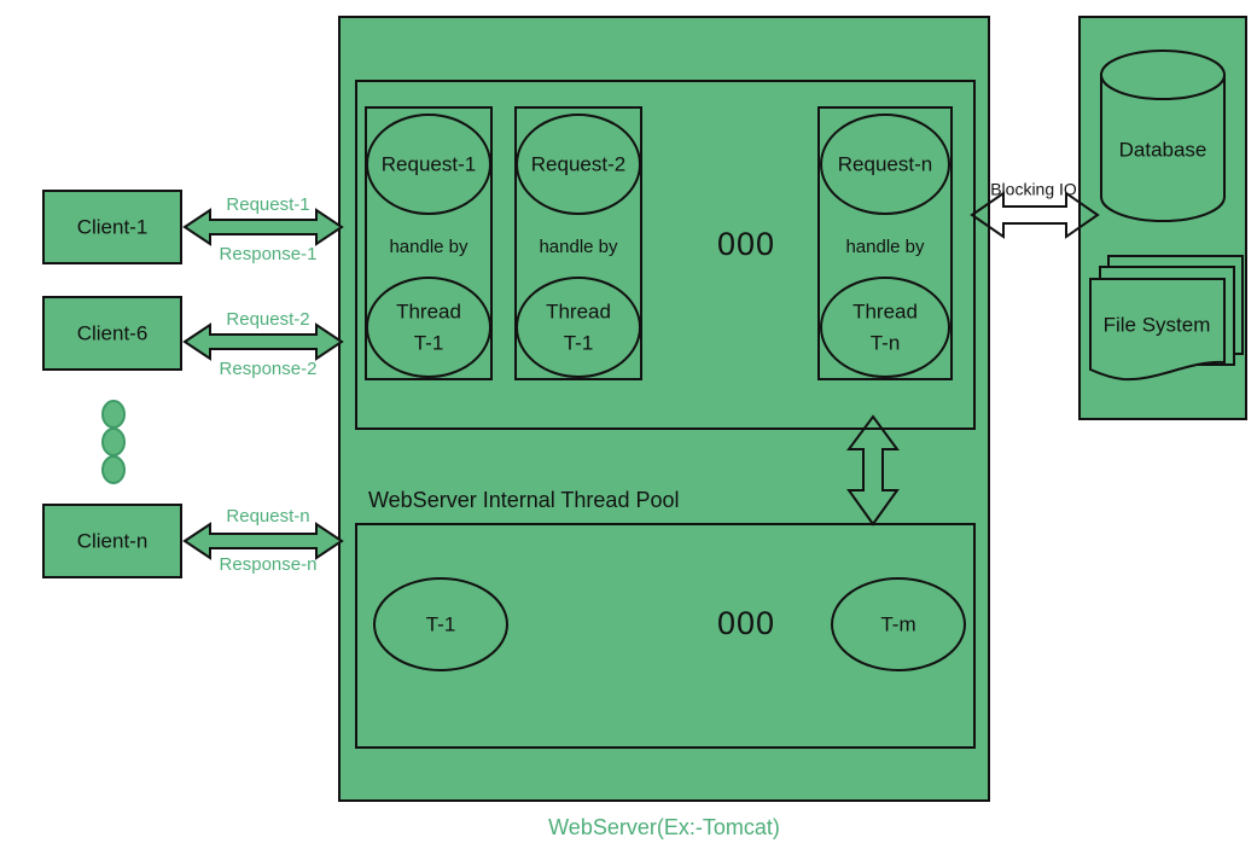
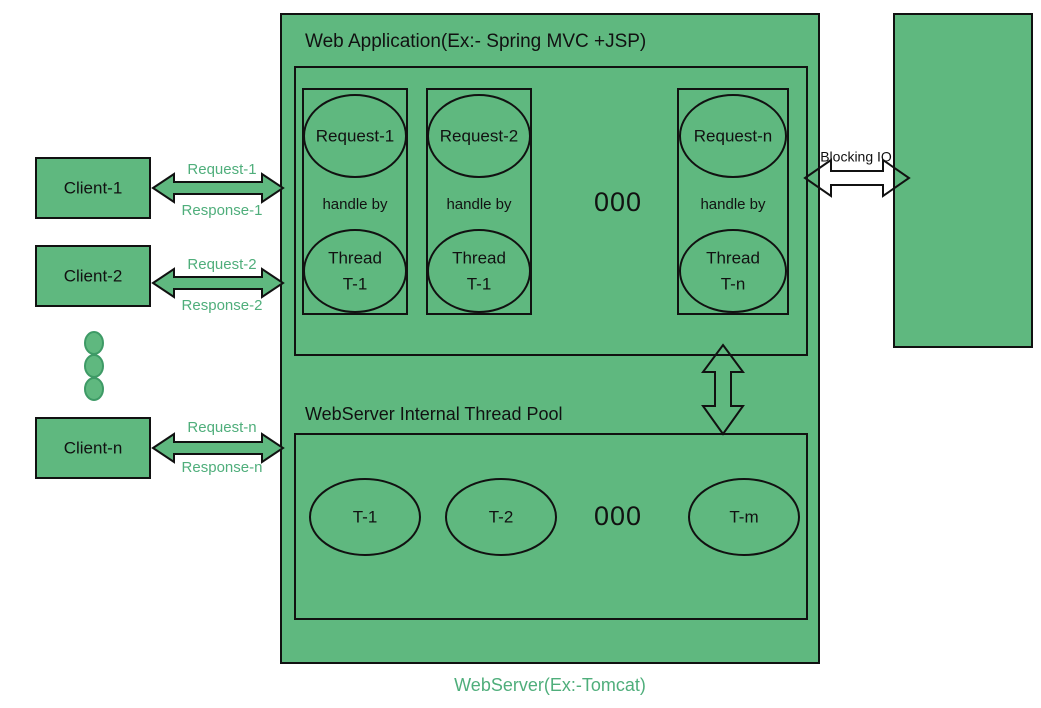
+ Web Application(Ex:- Spring MVC +JSP)
  Request-1
  handle by
  Thread
  T-1
  Request-2
  handle by
  Thread
  T-1
  000
  Request-n
  handle by
  Thread
  T-n
  WebServer Internal Thread Pool
  T-1
+ T-2
  000
  T-m
  WebServer(Ex:-Tomcat)
  Client-1
  Request-1
  Response-1
- Client-6
+ Client-2
  Request-2
  Response-2
  Client-n
  Request-n
  Response-n
- Database
- File System
  Blocking IO
